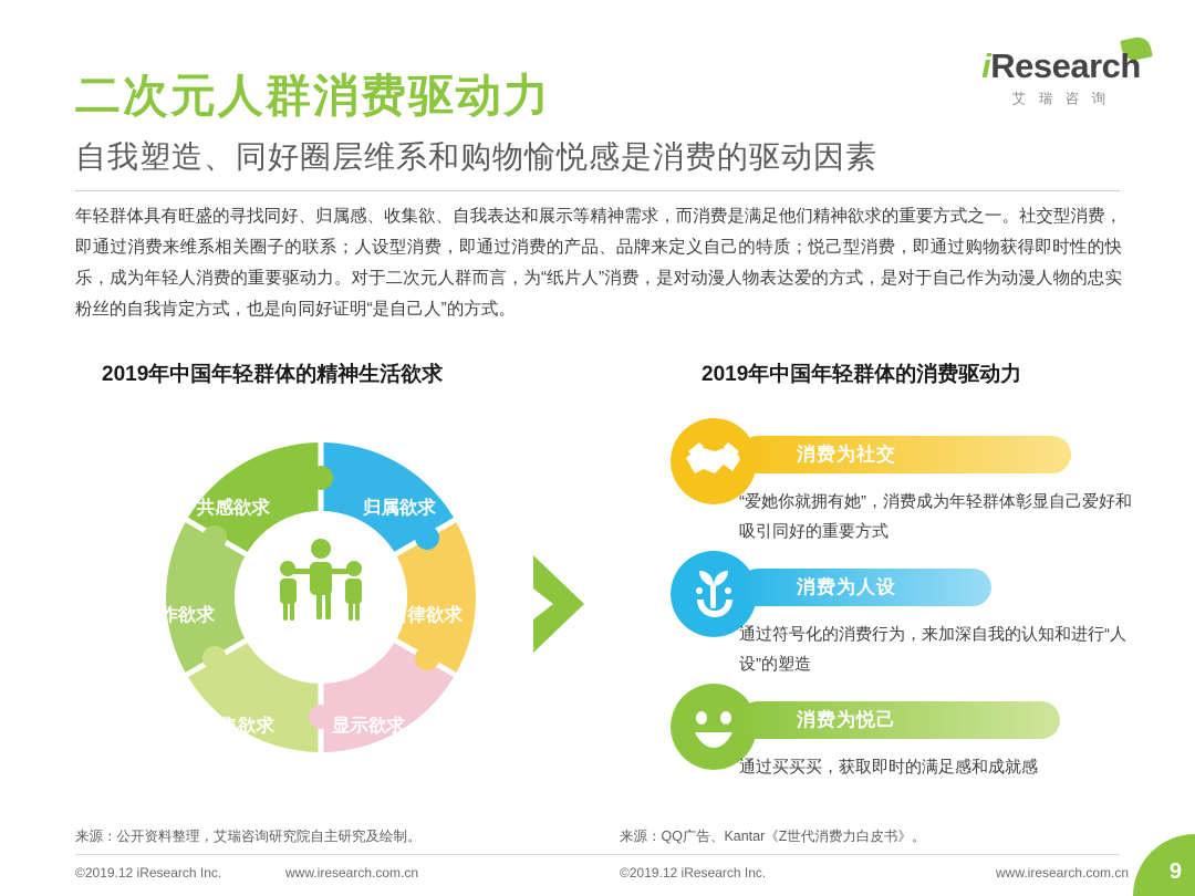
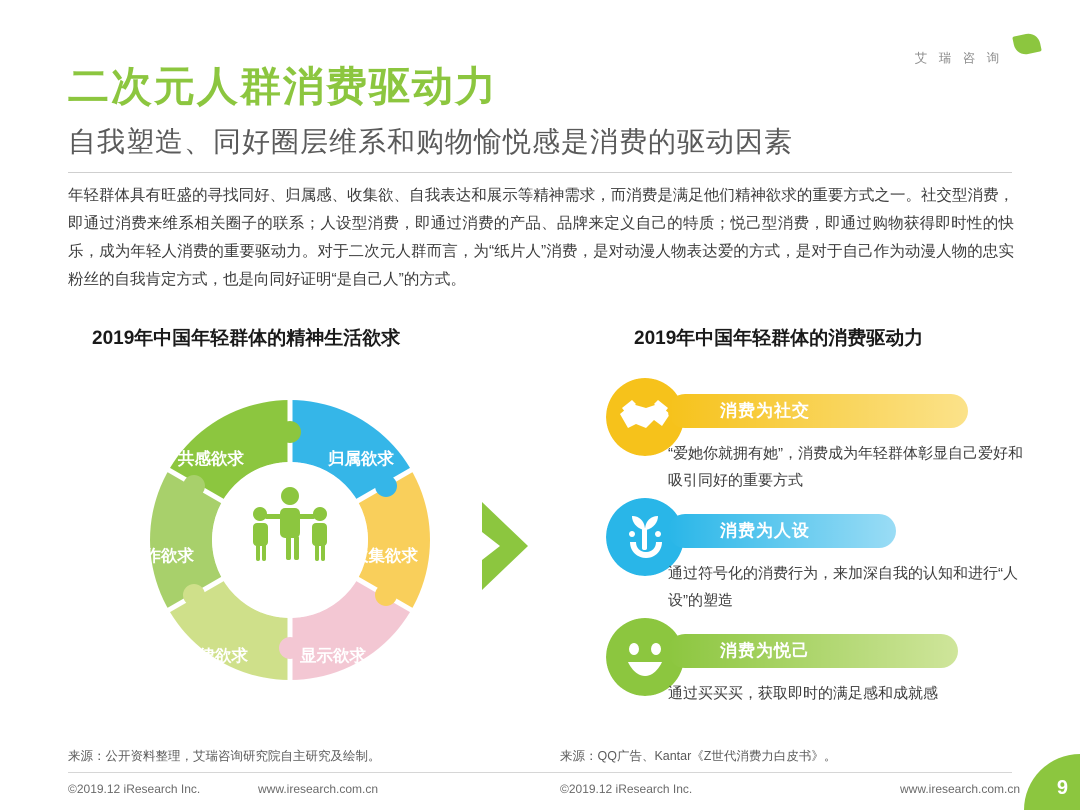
- iResearch
  艾 瑞 咨 询
  二次元人群消费驱动力
  自我塑造、同好圈层维系和购物愉悦感是消费的驱动因素
  年轻群体具有旺盛的寻找同好、归属感、收集欲、自我表达和展示等精神需求，而消费是满足他们精神欲求的重要方式之一。社交型消费，即通过消费来维系相关圈子的联系；人设型消费，即通过消费的产品、品牌来定义自己的特质；悦己型消费，即通过购物获得即时性的快乐，成为年轻人消费的重要驱动力。对于二次元人群而言，为“纸片人”消费，是对动漫人物表达爱的方式，是对于自己作为动漫人物的忠实粉丝的自我肯定方式，也是向同好证明“是自己人”的方式。
  2019年中国年轻群体的精神生活欲求
  共感欲求
  归属欲求
- 自律欲求
+ 收集欲求
  显示欲求
- 收集欲求
+ 自律欲求
  创作欲求
  2019年中国年轻群体的消费驱动力
  消费为社交
  “爱她你就拥有她”，消费成为年轻群体彰显自己爱好和吸引同好的重要方式
  消费为人设
  通过符号化的消费行为，来加深自我的认知和进行“人设”的塑造
  消费为悦己
  通过买买买，获取即时的满足感和成就感
  来源：公开资料整理，艾瑞咨询研究院自主研究及绘制。
  来源：QQ广告、Kantar《Z世代消费力白皮书》。
  ©2019.12 iResearch Inc.
  www.iresearch.com.cn
  ©2019.12 iResearch Inc.
  www.iresearch.com.cn
  9
